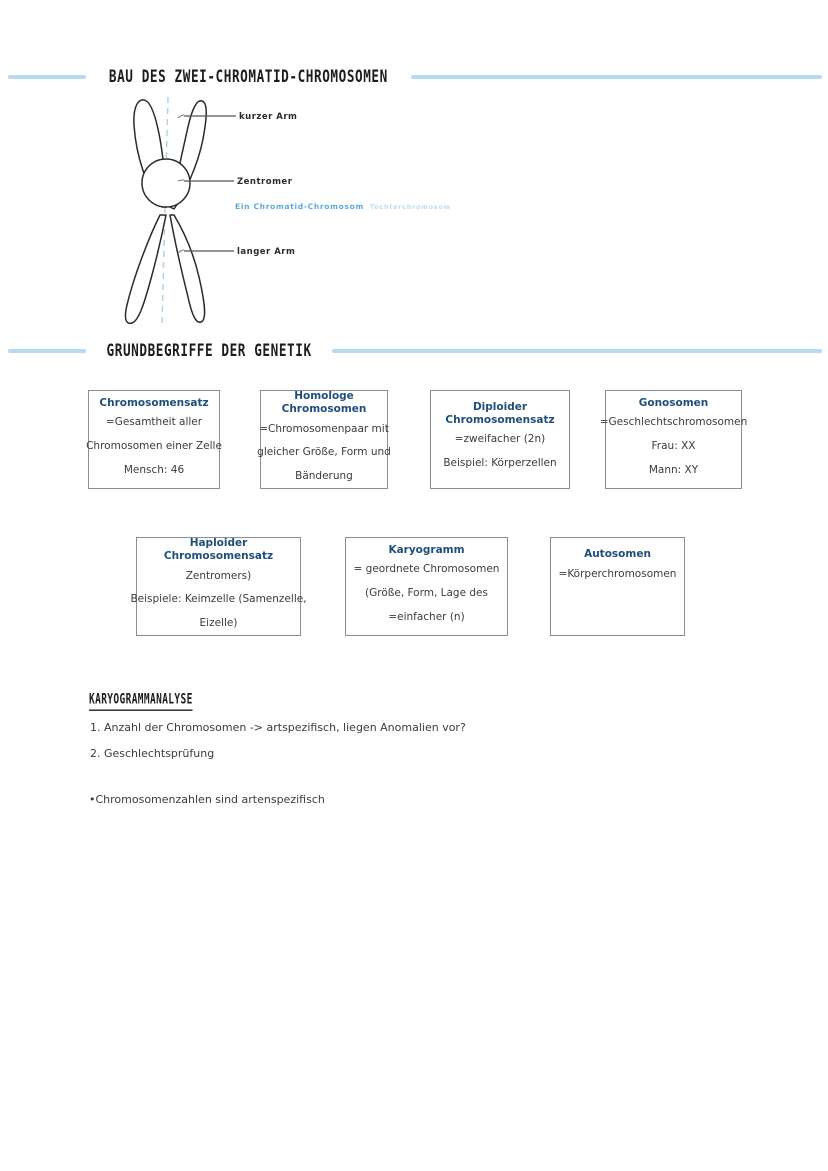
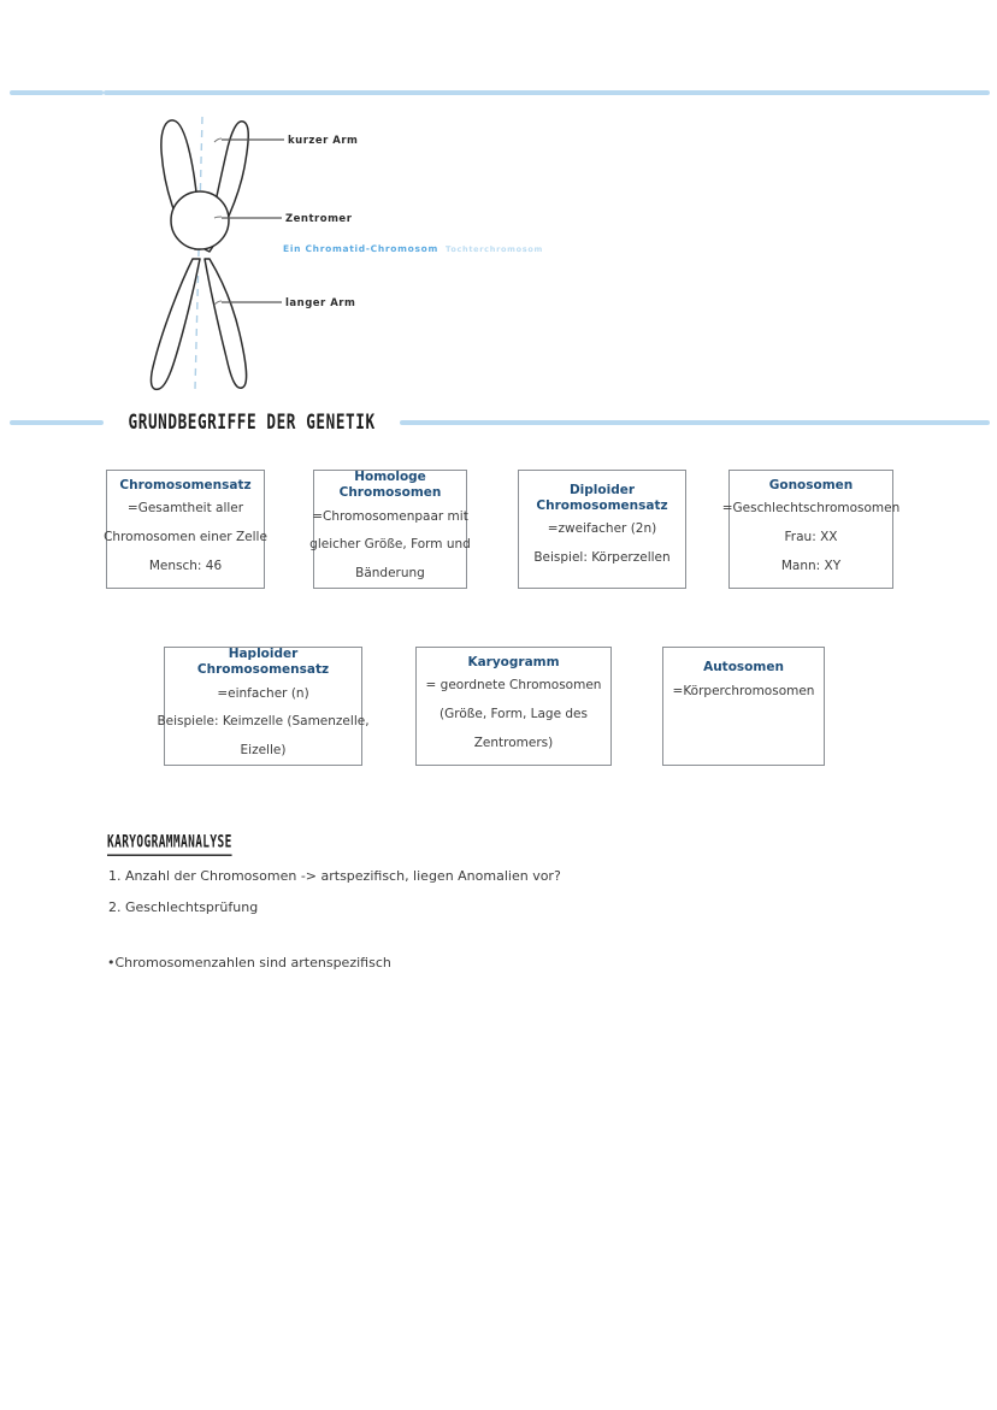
- BAU DES ZWEI-CHROMATID-CHROMOSOMEN
  kurzer Arm
  Zentromer
  langer Arm
  Ein Chromatid-Chromosom Tochterchromosom
  GRUNDBEGRIFFE DER GENETIK
  Chromosomensatz
  =Gesamtheit aller
  Chromosomen einer Zelle
  Mensch: 46
  Homologe Chromosomen
  =Chromosomenpaar mit
  gleicher Größe, Form und
  Bänderung
  Diploider Chromosomensatz
  =zweifacher (2n)
  Beispiel: Körperzellen
  Gonosomen
  =Geschlechtschromosomen
  Frau: XX
  Mann: XY
  Haploider Chromosomensatz
- Zentromers)
+ =einfacher (n)
  Beispiele: Keimzelle (Samenzelle,
  Eizelle)
  Karyogramm
  = geordnete Chromosomen
  (Größe, Form, Lage des
- =einfacher (n)
+ Zentromers)
  Autosomen
  =Körperchromosomen
  KARYOGRAMMANALYSE
  1. Anzahl der Chromosomen -> artspezifisch, liegen Anomalien vor?
  2. Geschlechtsprüfung
  •Chromosomenzahlen sind artenspezifisch
